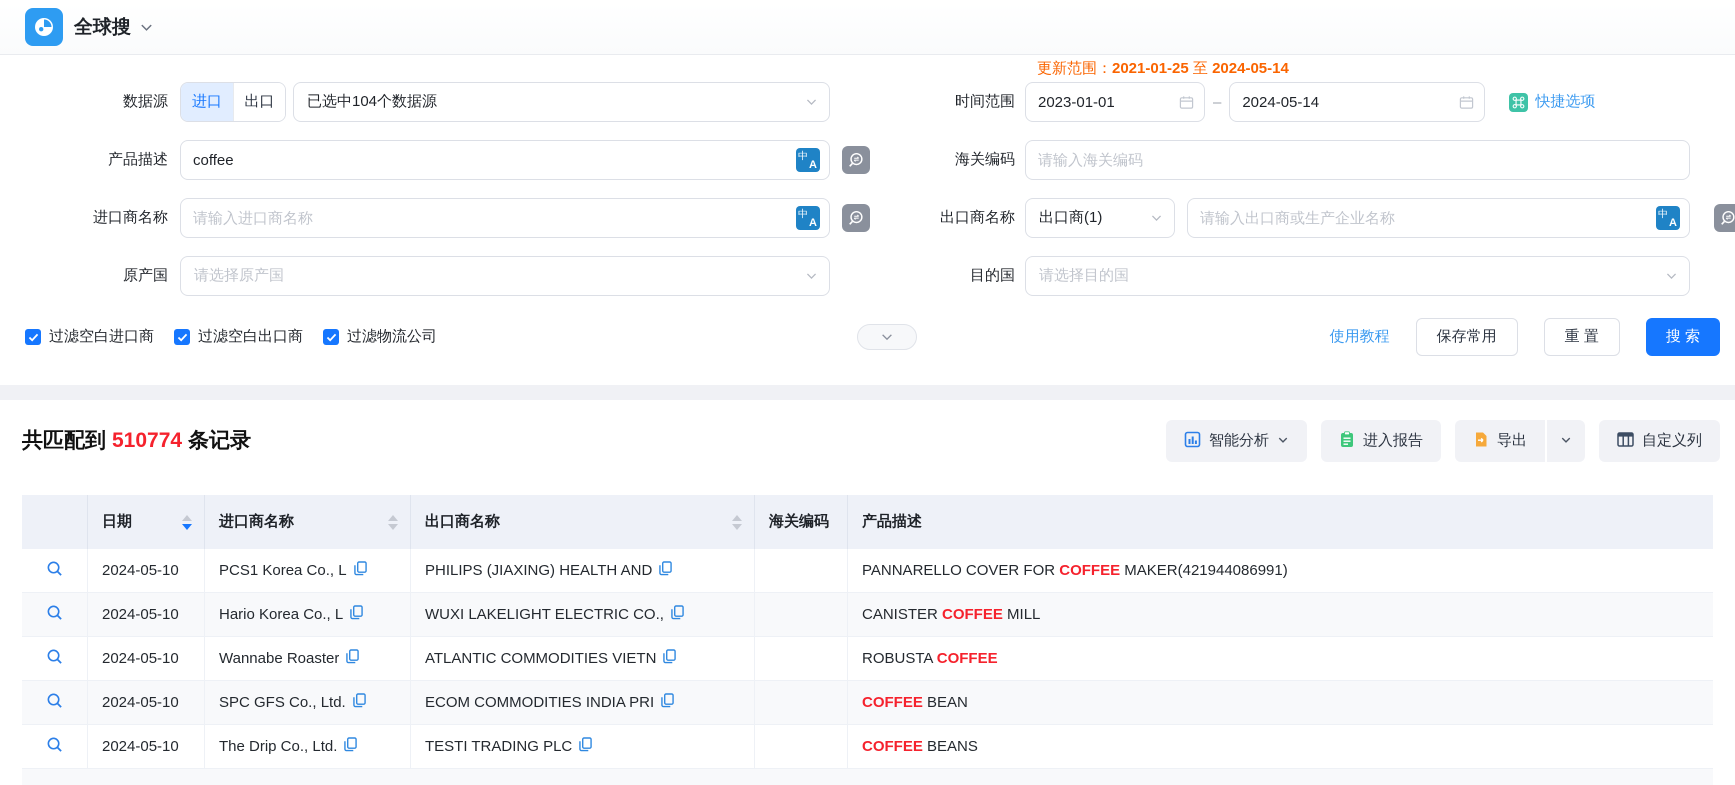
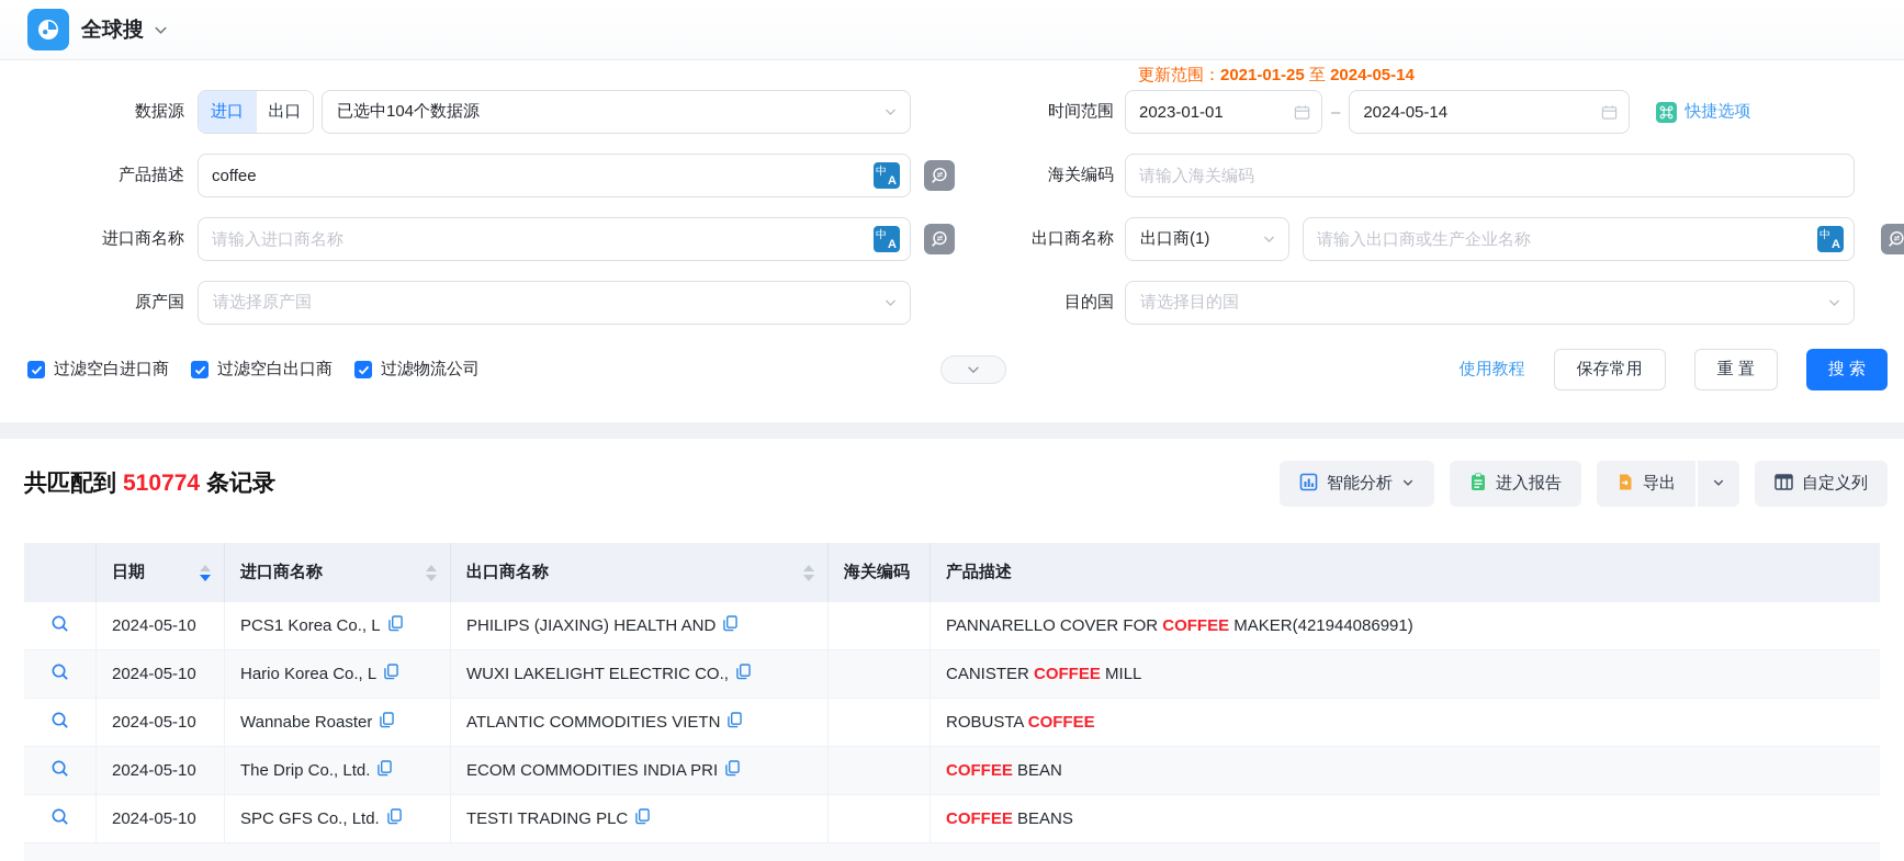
  全球搜
  更新范围：2021-01-25 至 2024-05-14
  数据源
  进口
  出口
  已选中104个数据源
  时间范围
  2023-01-01
  –
  2024-05-14
  快捷选项
  产品描述
  coffee
  中
  A
  海关编码
  请输入海关编码
  进口商名称
  请输入进口商名称
  中
  A
  出口商名称
  出口商(1)
  请输入出口商或生产企业名称
  中
  A
  原产国
  请选择原产国
  目的国
  请选择目的国
  过滤空白进口商
  过滤空白出口商
  过滤物流公司
  使用教程
  保存常用
  重 置
  搜 索
  共匹配到 510774 条记录
  智能分析
  进入报告
  导出
  自定义列
  日期
  进口商名称
  出口商名称
  海关编码
  产品描述
  2024-05-10
  PCS1 Korea Co., L
  PHILIPS (JIAXING) HEALTH AND
  PANNARELLO COVER FOR COFFEE MAKER(421944086991)
  2024-05-10
  Hario Korea Co., L
  WUXI LAKELIGHT ELECTRIC CO.,
  CANISTER COFFEE MILL
  2024-05-10
  Wannabe Roaster
  ATLANTIC COMMODITIES VIETN
  ROBUSTA COFFEE
  2024-05-10
- SPC GFS Co., Ltd.
+ The Drip Co., Ltd.
  ECOM COMMODITIES INDIA PRI
  COFFEE BEAN
  2024-05-10
- The Drip Co., Ltd.
+ SPC GFS Co., Ltd.
  TESTI TRADING PLC
  COFFEE BEANS
